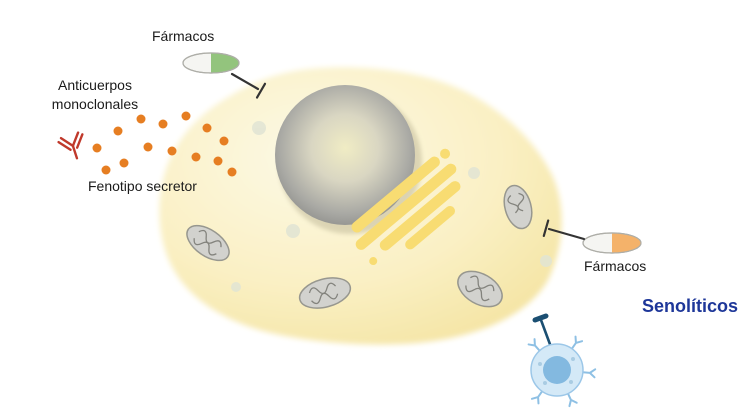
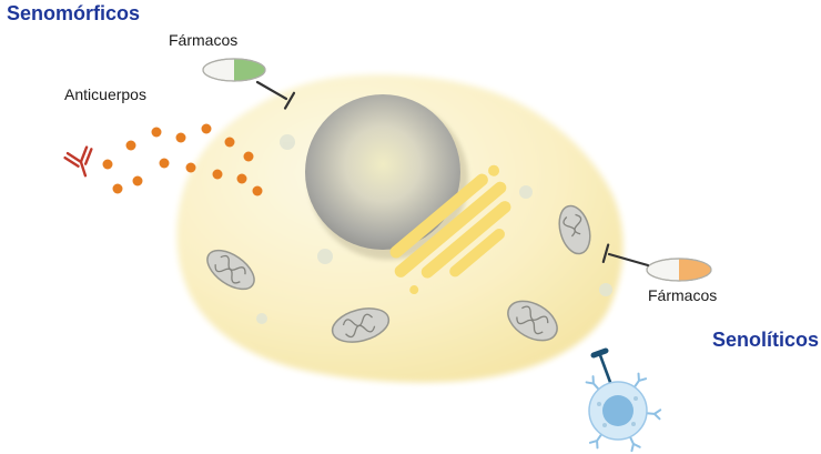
+ Senomórficos
  Fármacos
  Anticuerpos
- monoclonales
- Fenotipo secretor
  Fármacos
  Senolíticos
